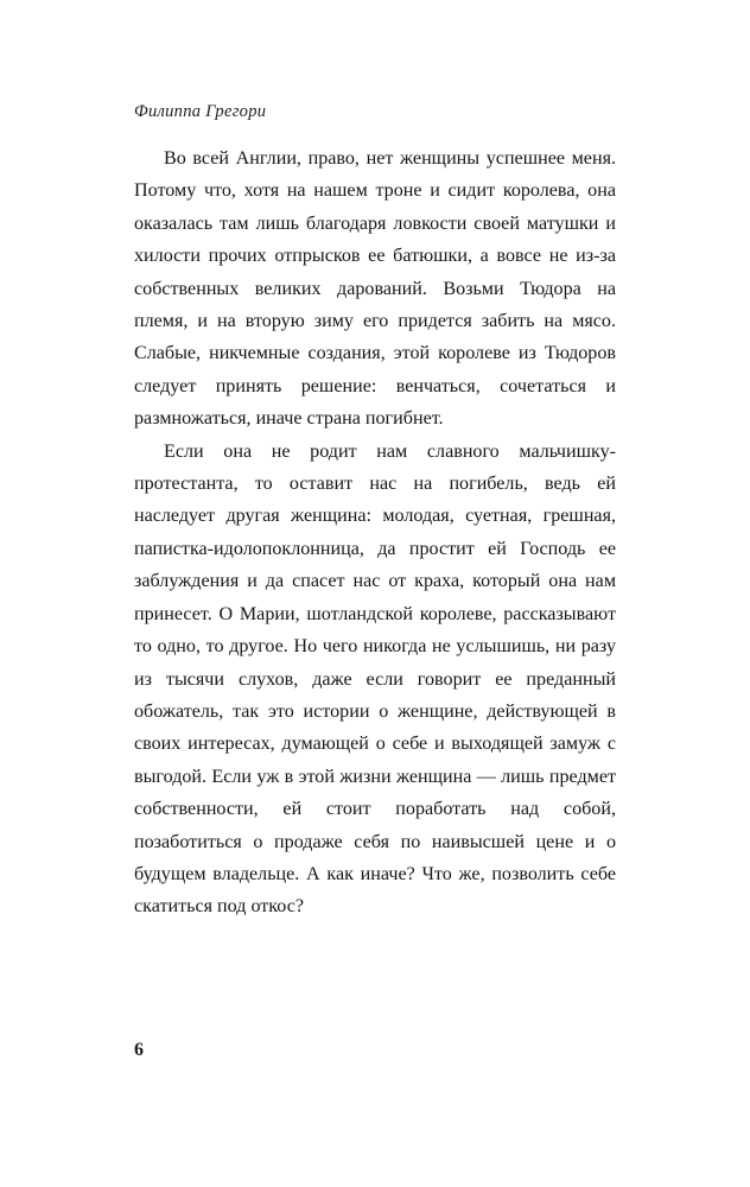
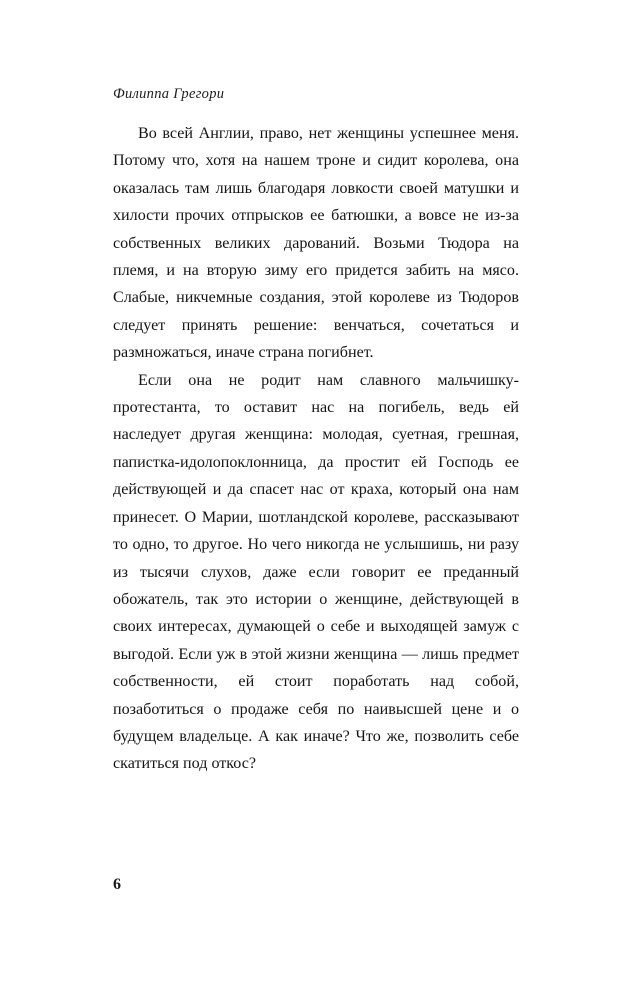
  Филиппа Грегори
  Во всей Англии, право, нет женщины успешнее меня. Потому что, хотя на нашем троне и сидит королева, она оказалась там лишь благодаря ловкости своей матушки и хилости прочих отпрысков ее батюшки, а вовсе не из-за собственных великих дарований. Возьми Тюдора на племя, и на вторую зиму его придется забить на мясо. Слабые, никчемные создания, этой королеве из Тюдоров следует принять решение: венчаться, сочетаться и размножаться, иначе страна погибнет.
- Если она не родит нам славного мальчишку-протестанта, то оставит нас на погибель, ведь ей наследует другая женщина: молодая, суетная, грешная, папистка-идолопоклонница, да простит ей Господь ее заблуждения и да спасет нас от краха, который она нам принесет. О Марии, шотландской королеве, рассказывают то одно, то другое. Но чего никогда не услышишь, ни разу из тысячи слухов, даже если говорит ее преданный обожатель, так это истории о женщине, действующей в своих интересах, думающей о себе и выходящей замуж с выгодой. Если уж в этой жизни женщина — лишь предмет собственности, ей стоит поработать над собой, позаботиться о продаже себя по наивысшей цене и о будущем владельце. А как иначе? Что же, позволить себе скатиться под откос?
+ Если она не родит нам славного мальчишку-протестанта, то оставит нас на погибель, ведь ей наследует другая женщина: молодая, суетная, грешная, папистка-идолопоклонница, да простит ей Господь ее действующей и да спасет нас от краха, который она нам принесет. О Марии, шотландской королеве, рассказывают то одно, то другое. Но чего никогда не услышишь, ни разу из тысячи слухов, даже если говорит ее преданный обожатель, так это истории о женщине, действующей в своих интересах, думающей о себе и выходящей замуж с выгодой. Если уж в этой жизни женщина — лишь предмет собственности, ей стоит поработать над собой, позаботиться о продаже себя по наивысшей цене и о будущем владельце. А как иначе? Что же, позволить себе скатиться под откос?
  6
